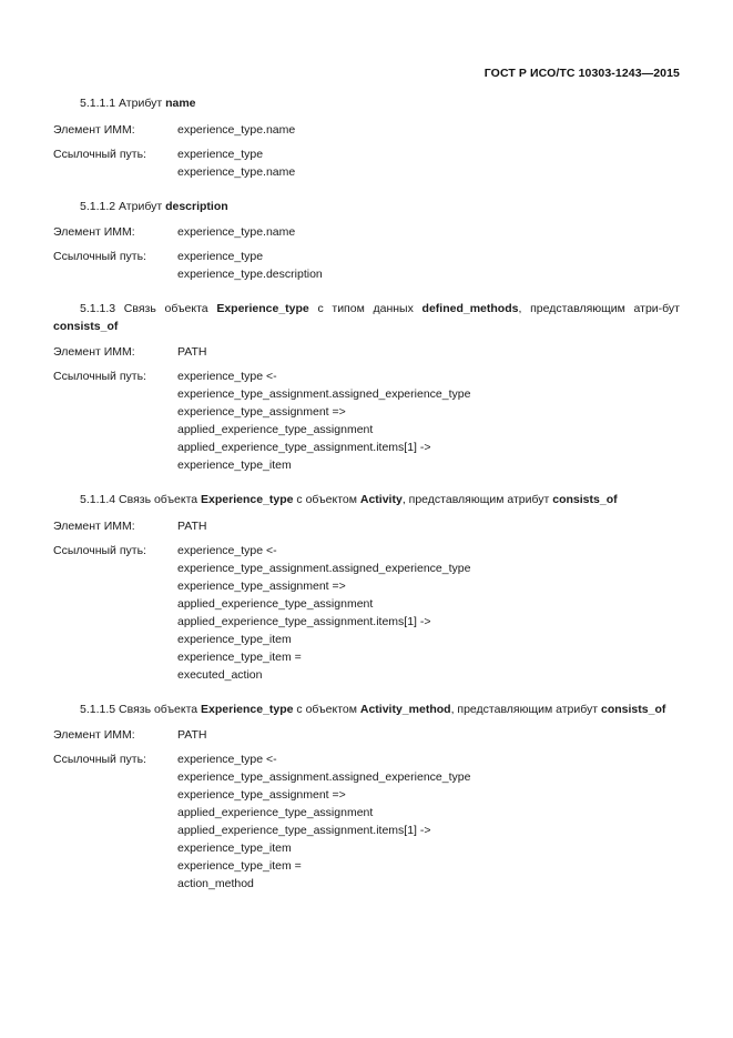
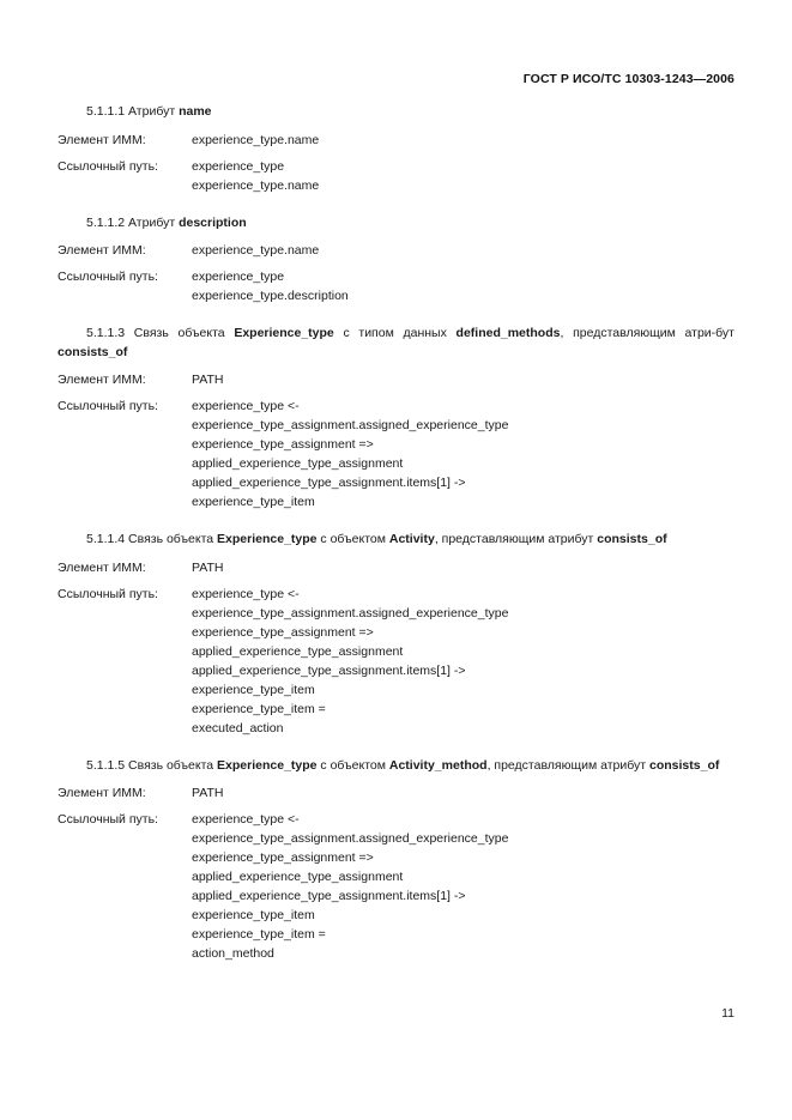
- ГОСТ Р ИСО/ТС 10303-1243—2015
+ ГОСТ Р ИСО/ТС 10303-1243—2006
  5.1.1.1 Атрибут name
  Элемент ИММ:
  experience_type.name
  Ссылочный путь:
  experience_type
  experience_type.name
  5.1.1.2 Атрибут description
  Элемент ИММ:
  experience_type.name
  Ссылочный путь:
  experience_type
  experience_type.description
  5.1.1.3 Связь объекта Experience_type с типом данных defined_methods, представляющим атри-бут consists_of
  Элемент ИММ:
  PATH
  Ссылочный путь:
  experience_type <-
  experience_type_assignment.assigned_experience_type
  experience_type_assignment =>
  applied_experience_type_assignment
  applied_experience_type_assignment.items[1] ->
  experience_type_item
  5.1.1.4 Связь объекта Experience_type с объектом Activity, представляющим атрибут consists_of
  Элемент ИММ:
  PATH
  Ссылочный путь:
  experience_type <-
  experience_type_assignment.assigned_experience_type
  experience_type_assignment =>
  applied_experience_type_assignment
  applied_experience_type_assignment.items[1] ->
  experience_type_item
  experience_type_item =
  executed_action
  5.1.1.5 Связь объекта Experience_type с объектом Activity_method, представляющим атрибут consists_of
  Элемент ИММ:
  PATH
  Ссылочный путь:
  experience_type <-
  experience_type_assignment.assigned_experience_type
  experience_type_assignment =>
  applied_experience_type_assignment
  applied_experience_type_assignment.items[1] ->
  experience_type_item
  experience_type_item =
  action_method
+ 11
